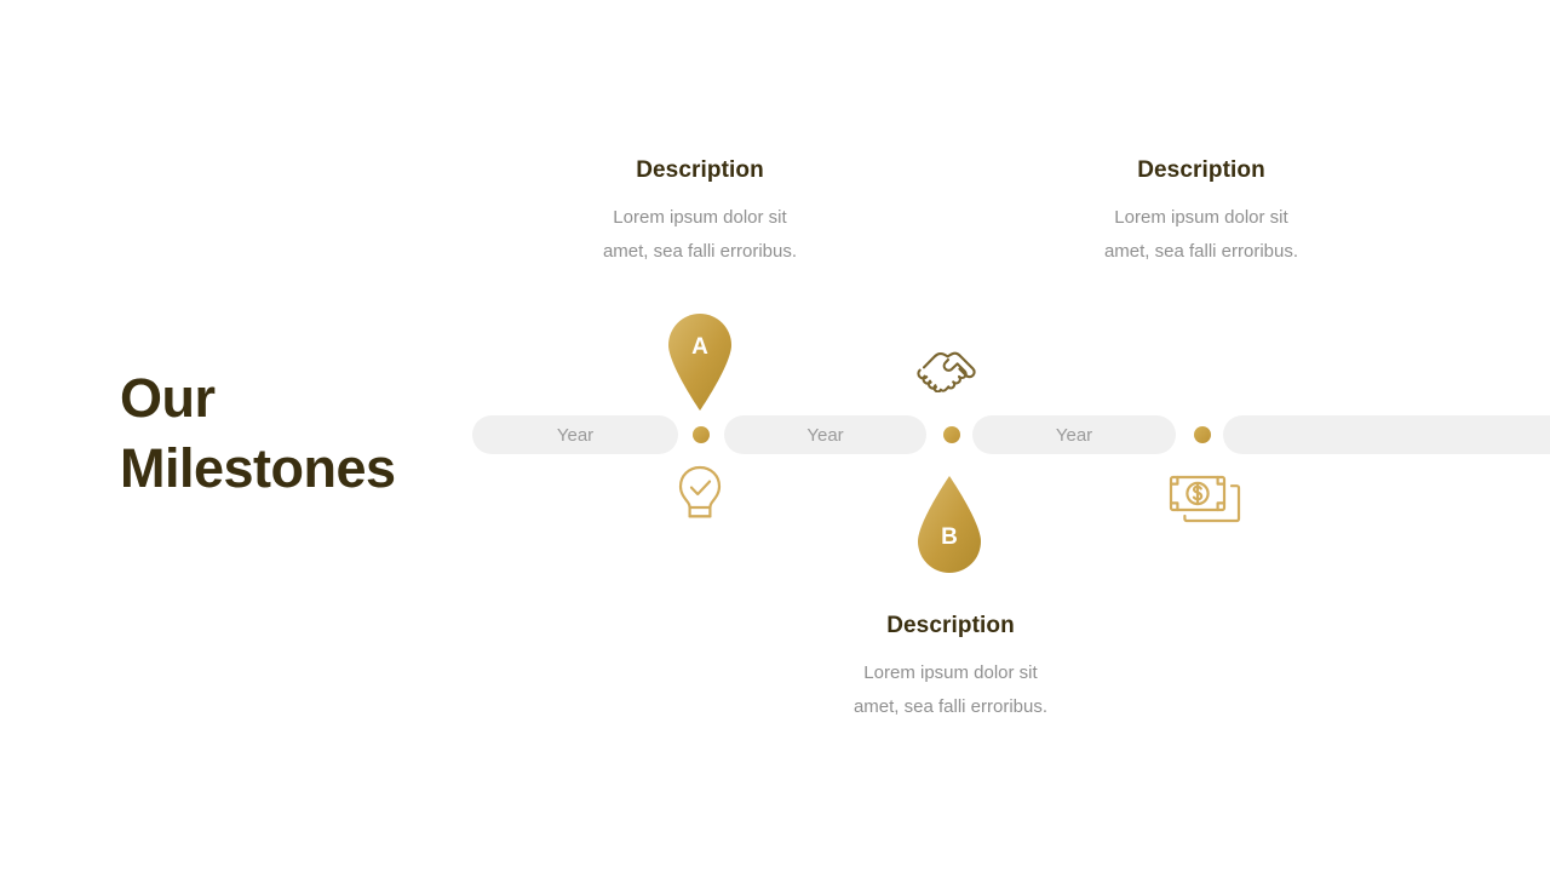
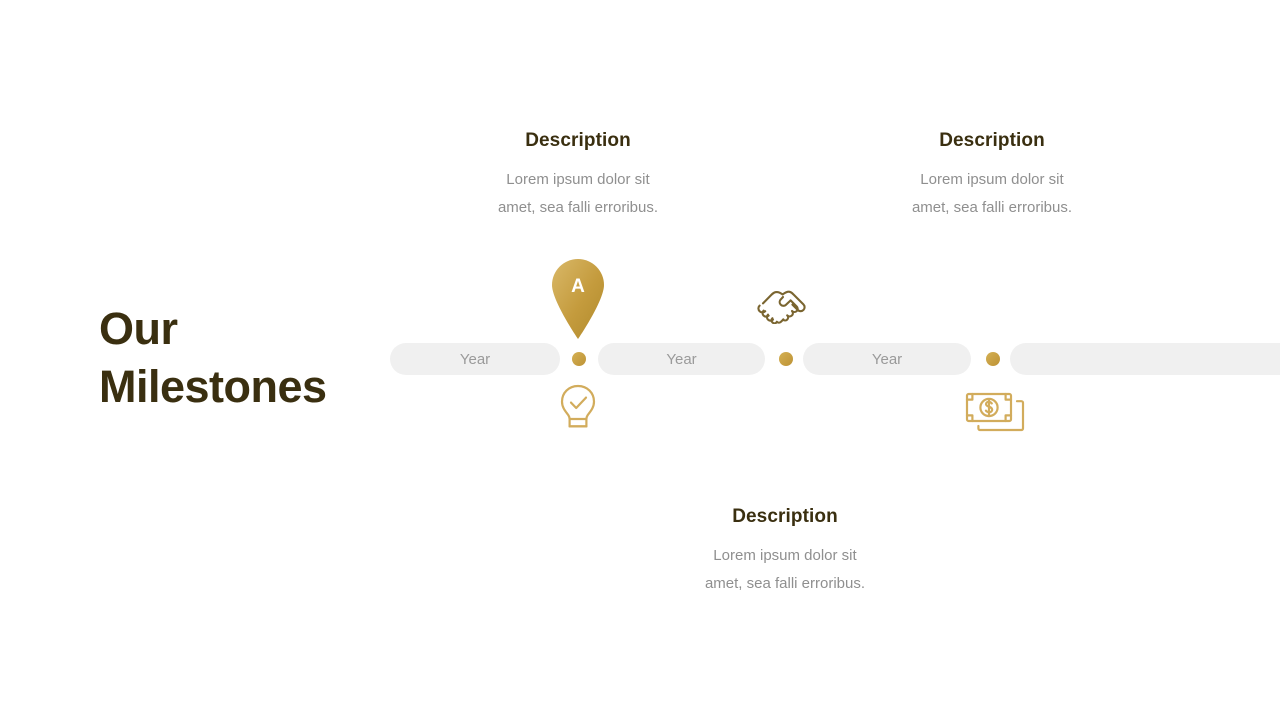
  Our
  Milestones
  Description
  Lorem ipsum dolor sit
  amet, sea falli erroribus.
  Description
  Lorem ipsum dolor sit
  amet, sea falli erroribus.
  Description
  Lorem ipsum dolor sit
  amet, sea falli erroribus.
  Year
  Year
  Year
  A
- B
